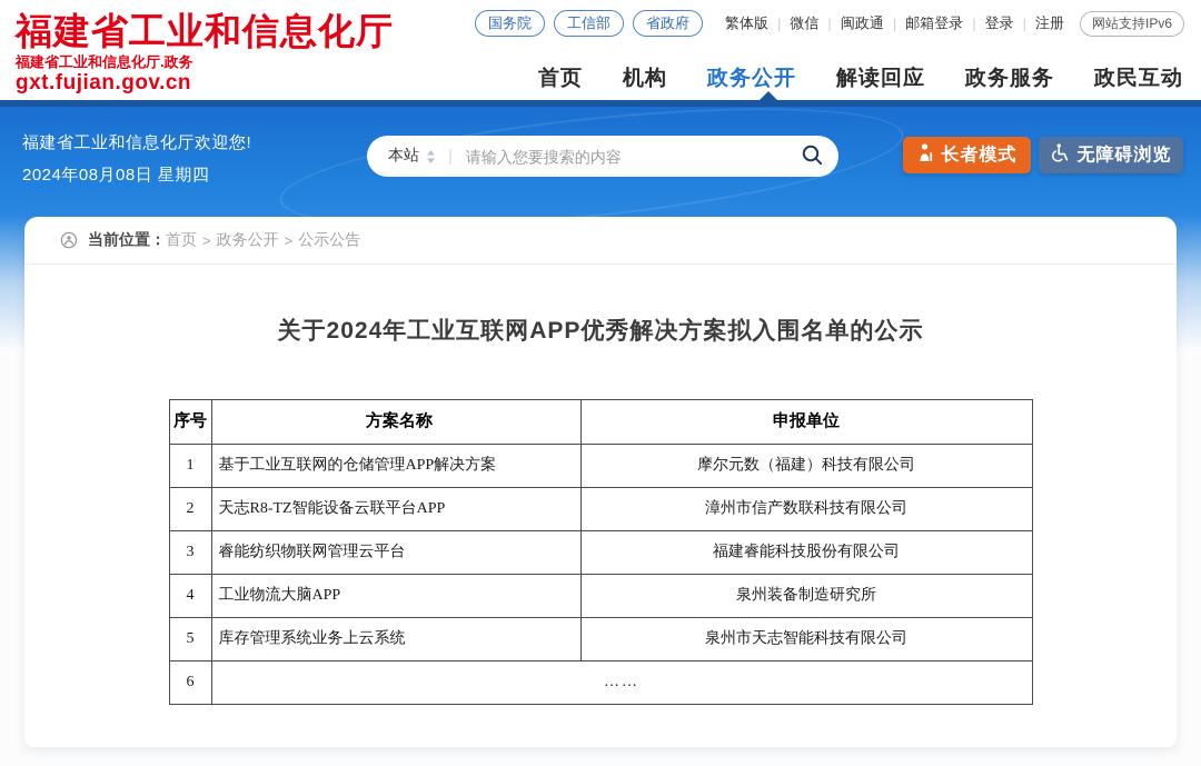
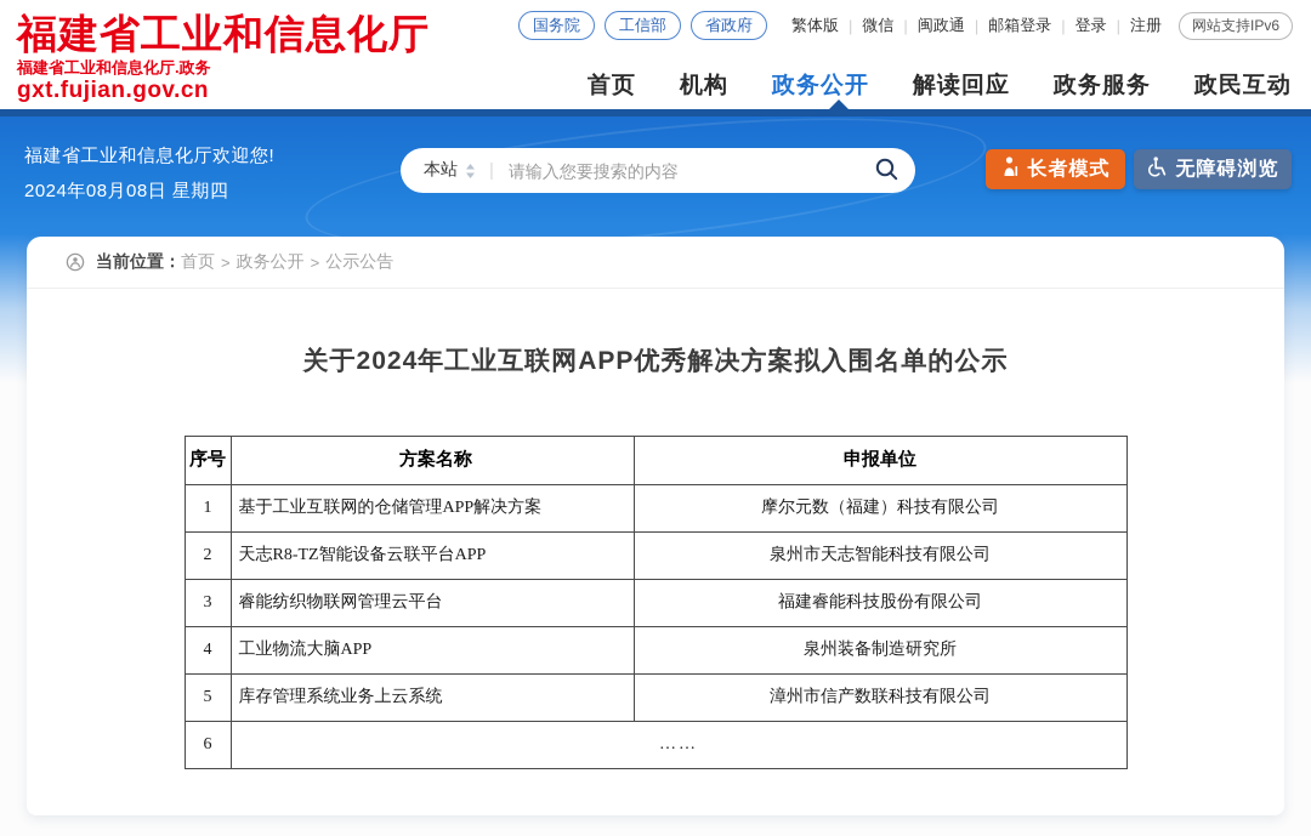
  福建省工业和信息化厅
  福建省工业和信息化厅.政务
  gxt.fujian.gov.cn
  国务院
  工信部
  省政府
  繁体版
  |
  微信
  |
  闽政通
  |
  邮箱登录
  |
  登录
  |
  注册
  网站支持IPv6
  首页
  机构
  政务公开
  解读回应
  政务服务
  政民互动
  福建省工业和信息化厅欢迎您!
  2024年08月08日 星期四
  本站
  |
  请输入您要搜索的内容
  长者模式
  无障碍浏览
  当前位置：
  首页
  >
  政务公开
  >
  公示公告
  关于2024年工业互联网APP优秀解决方案拟入围名单的公示
  序号	方案名称	申报单位
  1	基于工业互联网的仓储管理APP解决方案	摩尔元数（福建）科技有限公司
- 2	天志R8-TZ智能设备云联平台APP	漳州市信产数联科技有限公司
+ 2	天志R8-TZ智能设备云联平台APP	泉州市天志智能科技有限公司
  3	睿能纺织物联网管理云平台	福建睿能科技股份有限公司
  4	工业物流大脑APP	泉州装备制造研究所
- 5	库存管理系统业务上云系统	泉州市天志智能科技有限公司
+ 5	库存管理系统业务上云系统	漳州市信产数联科技有限公司
  6	……
